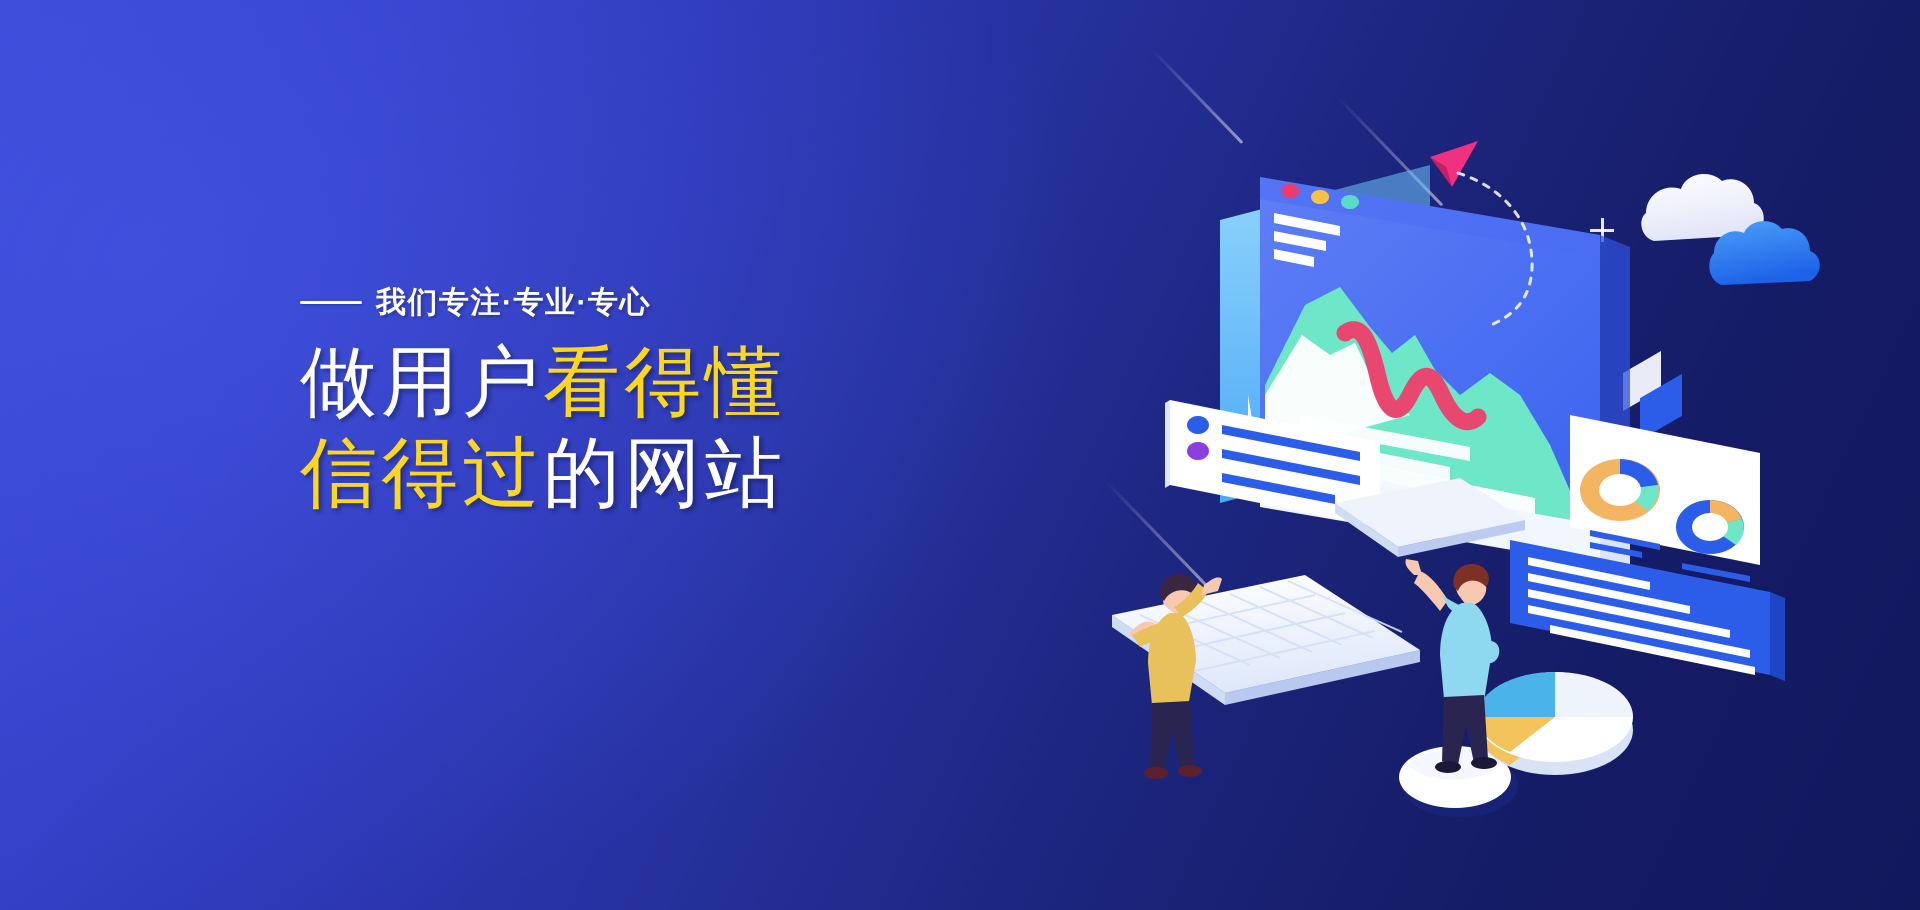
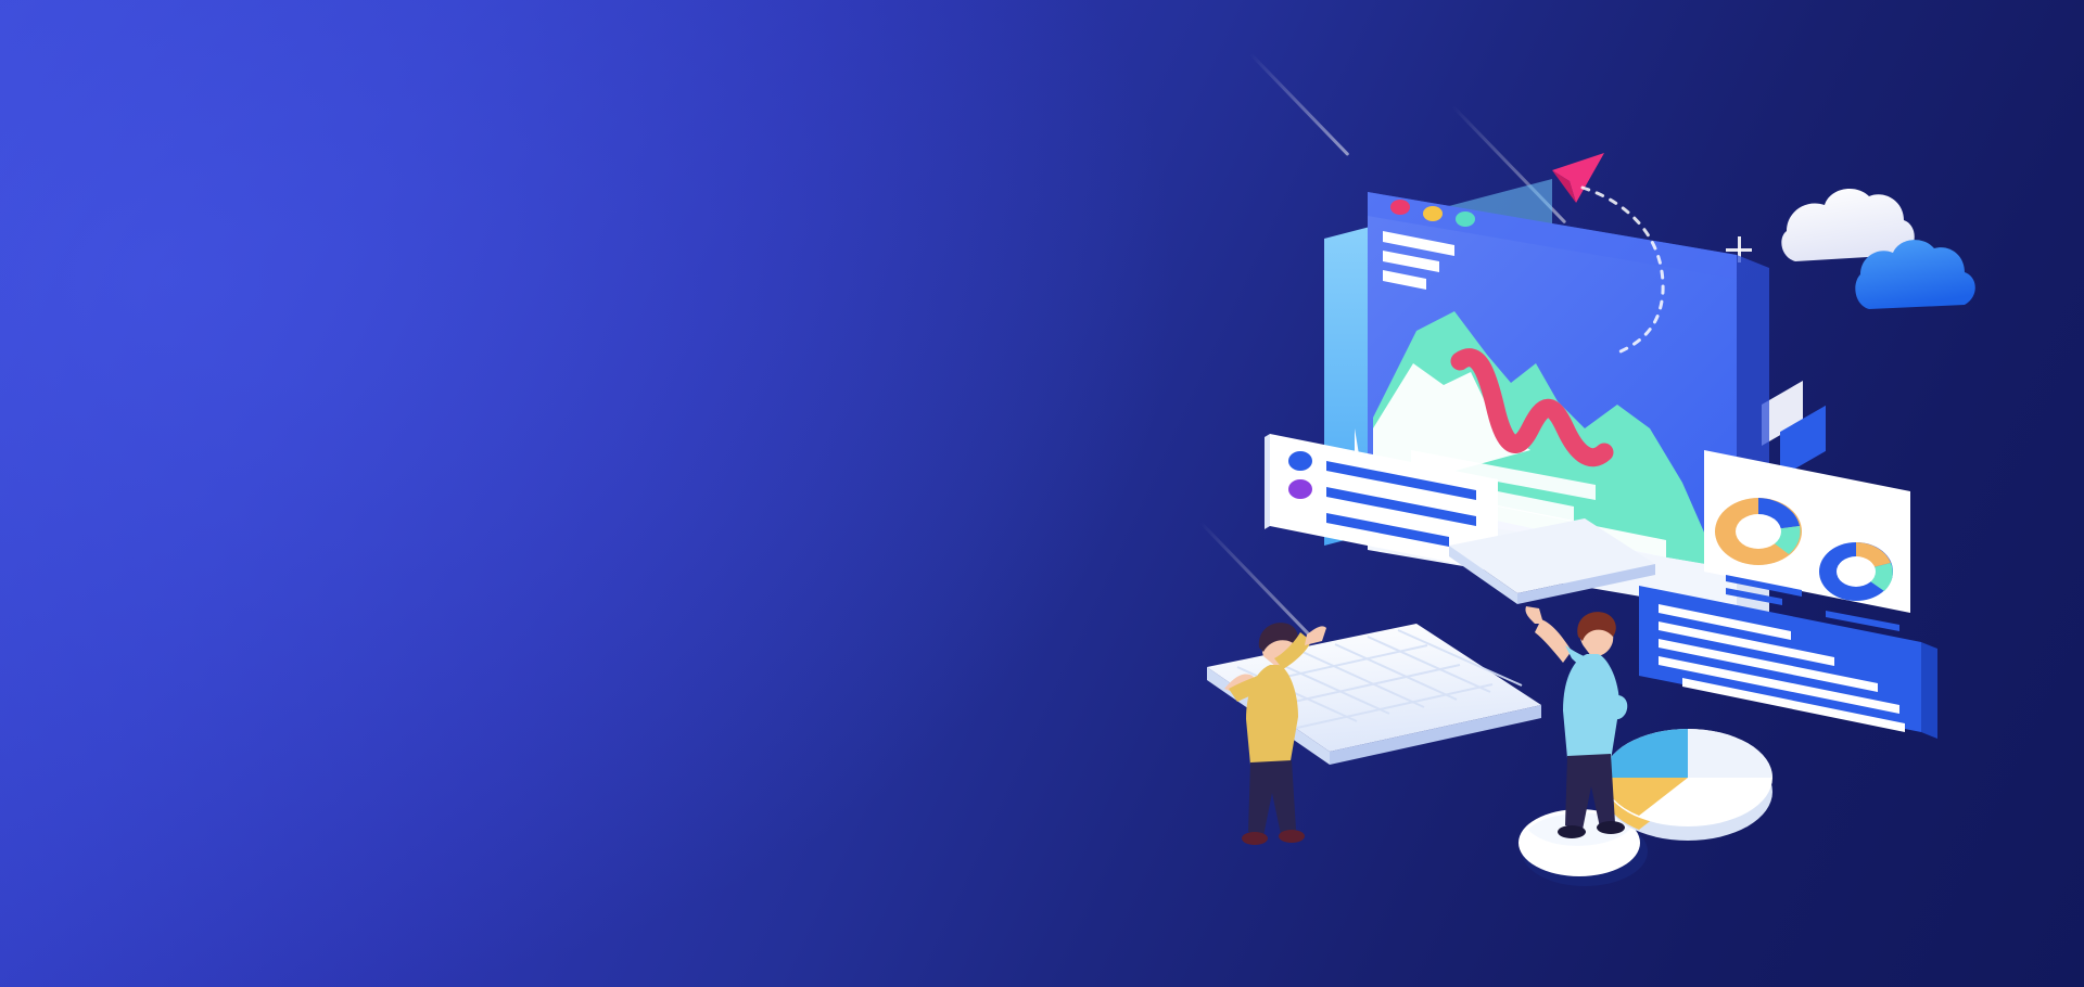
- 我们专注·专业·专心
- 做用户看得懂
- 信得过的网站
